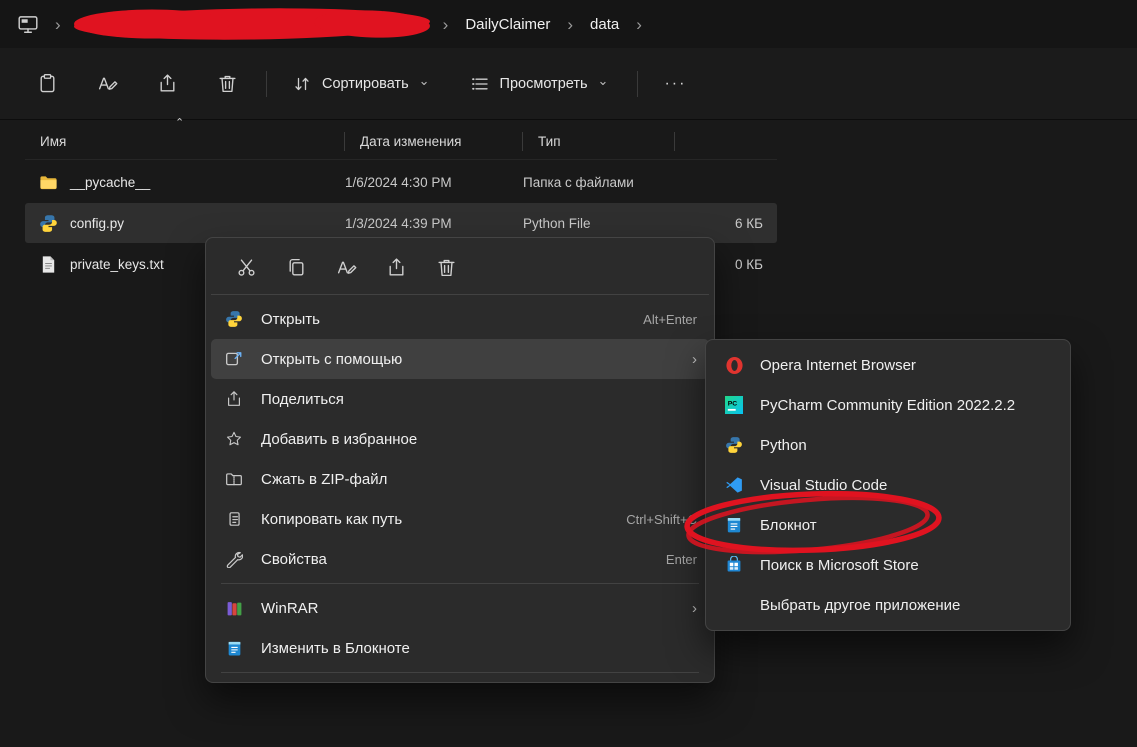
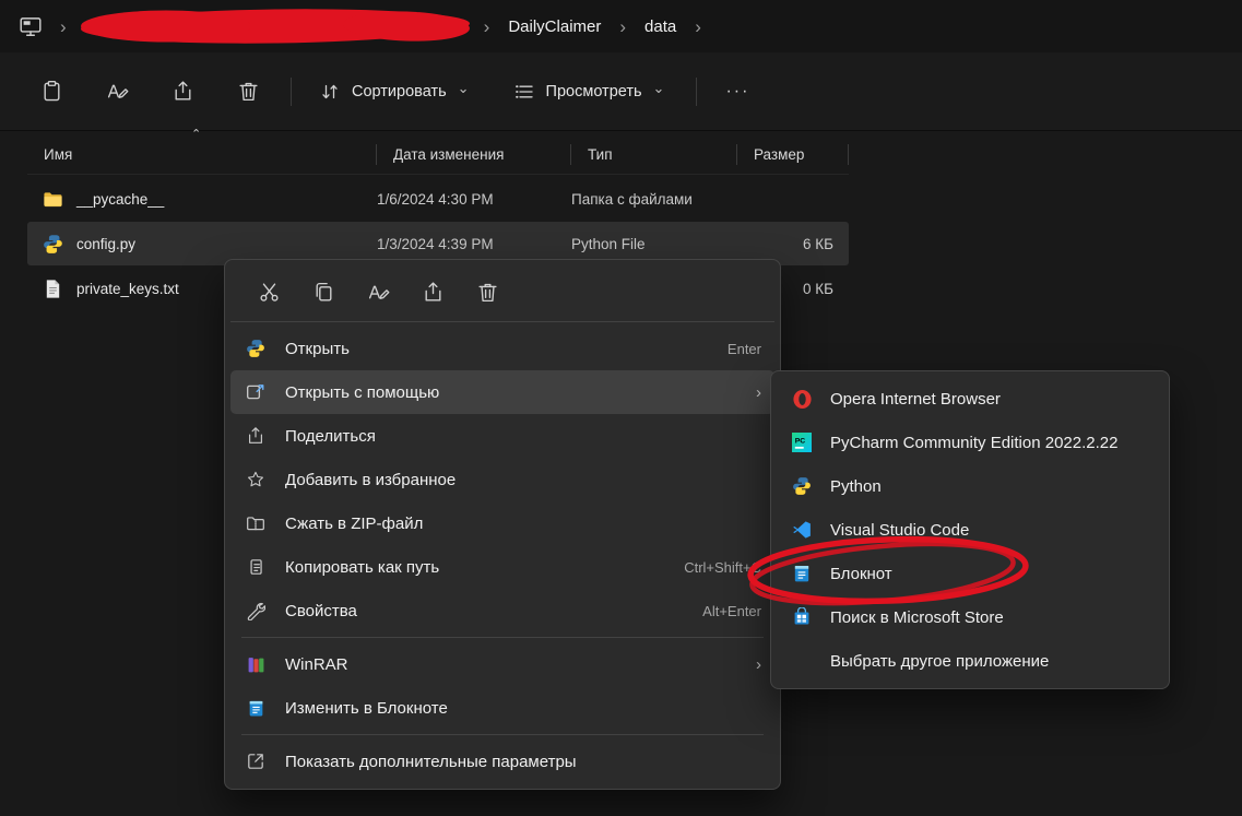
  ›
  ›
  DailyClaimer
  ›
  data
  ›
  Сортировать
  ⌄
  Просмотреть
  ⌄
  ···
  ⌃
  Имя
  Дата изменения
  Тип
+ Размер
  __pycache__
  1/6/2024 4:30 PM
  Папка с файлами
  config.py
  1/3/2024 4:39 PM
  Python File
  6 КБ
  private_keys.txt
  0 КБ
  Открыть
- Alt+Enter
+ Enter
  Открыть с помощью
  ›
  Поделиться
  Добавить в избранное
  Сжать в ZIP-файл
  Копировать как путь
  Ctrl+Shift+
  Свойства
- Enter
+ Alt+Enter
  WinRAR
  ›
  Изменить в Блокноте
+ Показать дополнительные параметры
  Opera Internet Browser
- PyCharm Community Edition 2022.2.2
+ PyCharm Community Edition 2022.2.22
  Python
  Visual Studio Code
  Блокнот
  Поиск в Microsoft Store
  Выбрать другое приложение
